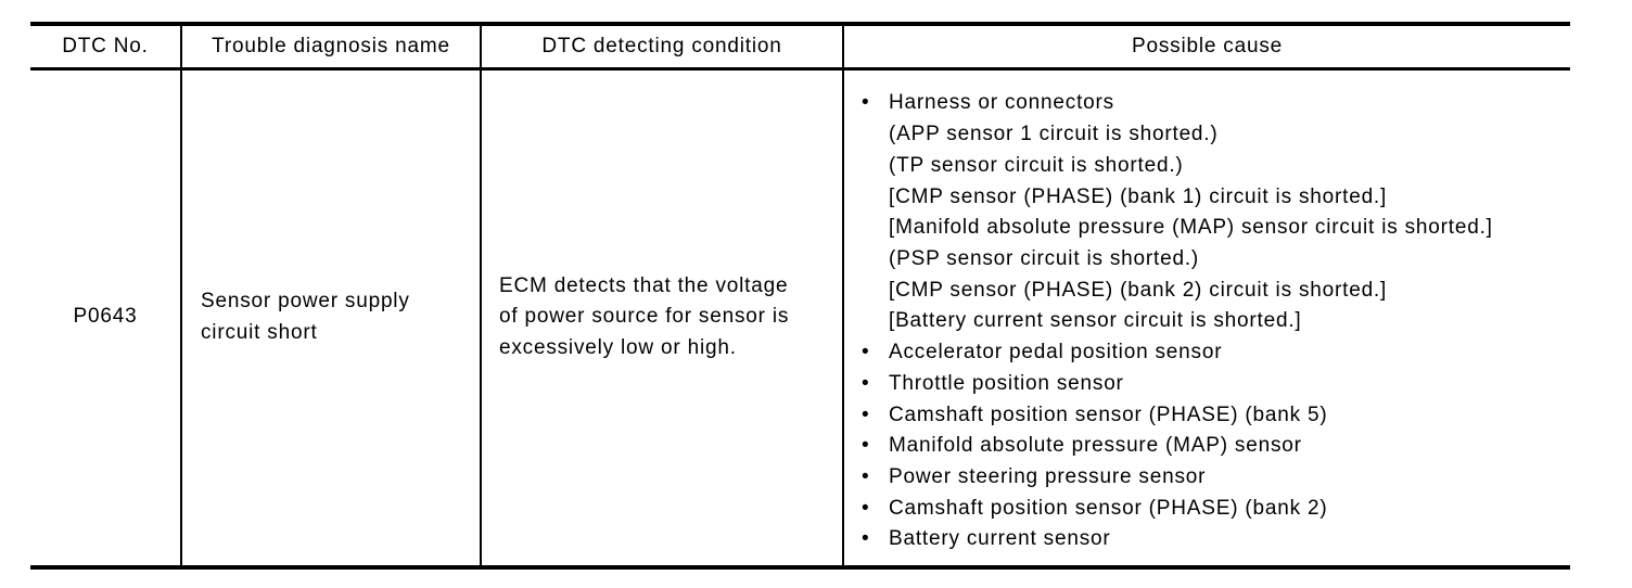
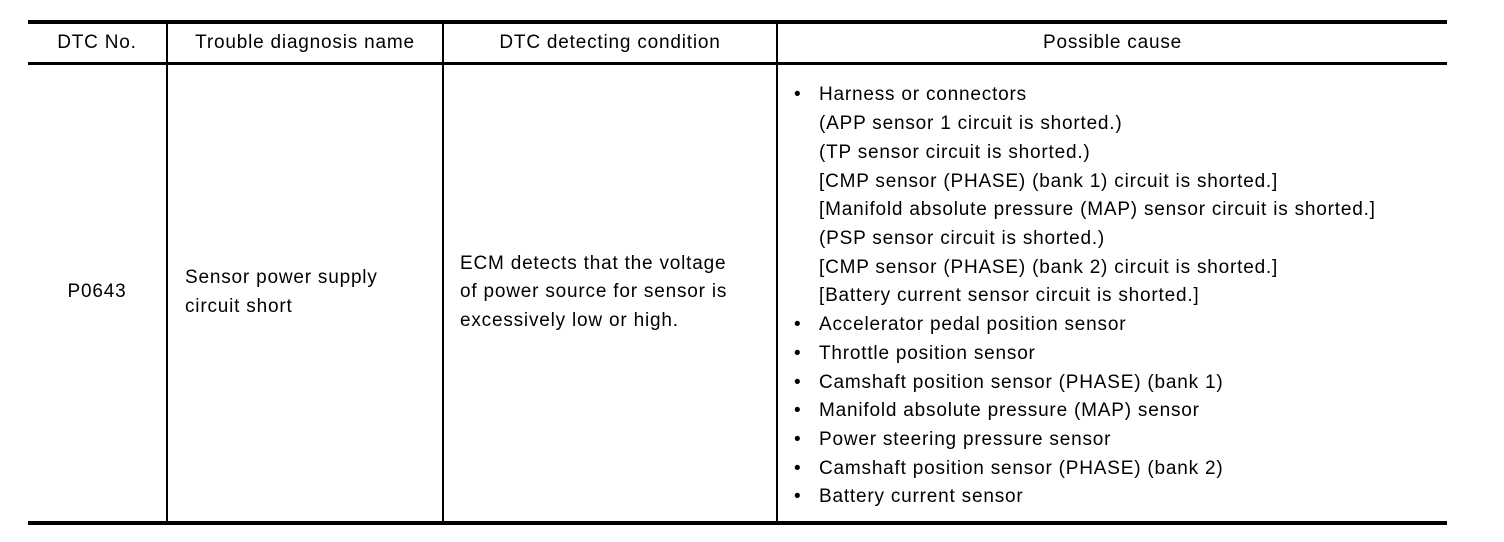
  DTC No.	Trouble diagnosis name	DTC detecting condition	Possible cause
- P0643	Sensor power supply circuit short	ECM detects that the voltage of power source for sensor is excessively low or high.	• Harness or connectors(APP sensor 1 circuit is shorted.)(TP sensor circuit is shorted.)[CMP sensor (PHASE) (bank 1) circuit is shorted.][Manifold absolute pressure (MAP) sensor circuit is shorted.](PSP sensor circuit is shorted.)[CMP sensor (PHASE) (bank 2) circuit is shorted.][Battery current sensor circuit is shorted.]• Accelerator pedal position sensor• Throttle position sensor• Camshaft position sensor (PHASE) (bank 5)• Manifold absolute pressure (MAP) sensor• Power steering pressure sensor• Camshaft position sensor (PHASE) (bank 2)• Battery current sensor
+ P0643	Sensor power supply circuit short	ECM detects that the voltage of power source for sensor is excessively low or high.	• Harness or connectors(APP sensor 1 circuit is shorted.)(TP sensor circuit is shorted.)[CMP sensor (PHASE) (bank 1) circuit is shorted.][Manifold absolute pressure (MAP) sensor circuit is shorted.](PSP sensor circuit is shorted.)[CMP sensor (PHASE) (bank 2) circuit is shorted.][Battery current sensor circuit is shorted.]• Accelerator pedal position sensor• Throttle position sensor• Camshaft position sensor (PHASE) (bank 1)• Manifold absolute pressure (MAP) sensor• Power steering pressure sensor• Camshaft position sensor (PHASE) (bank 2)• Battery current sensor
